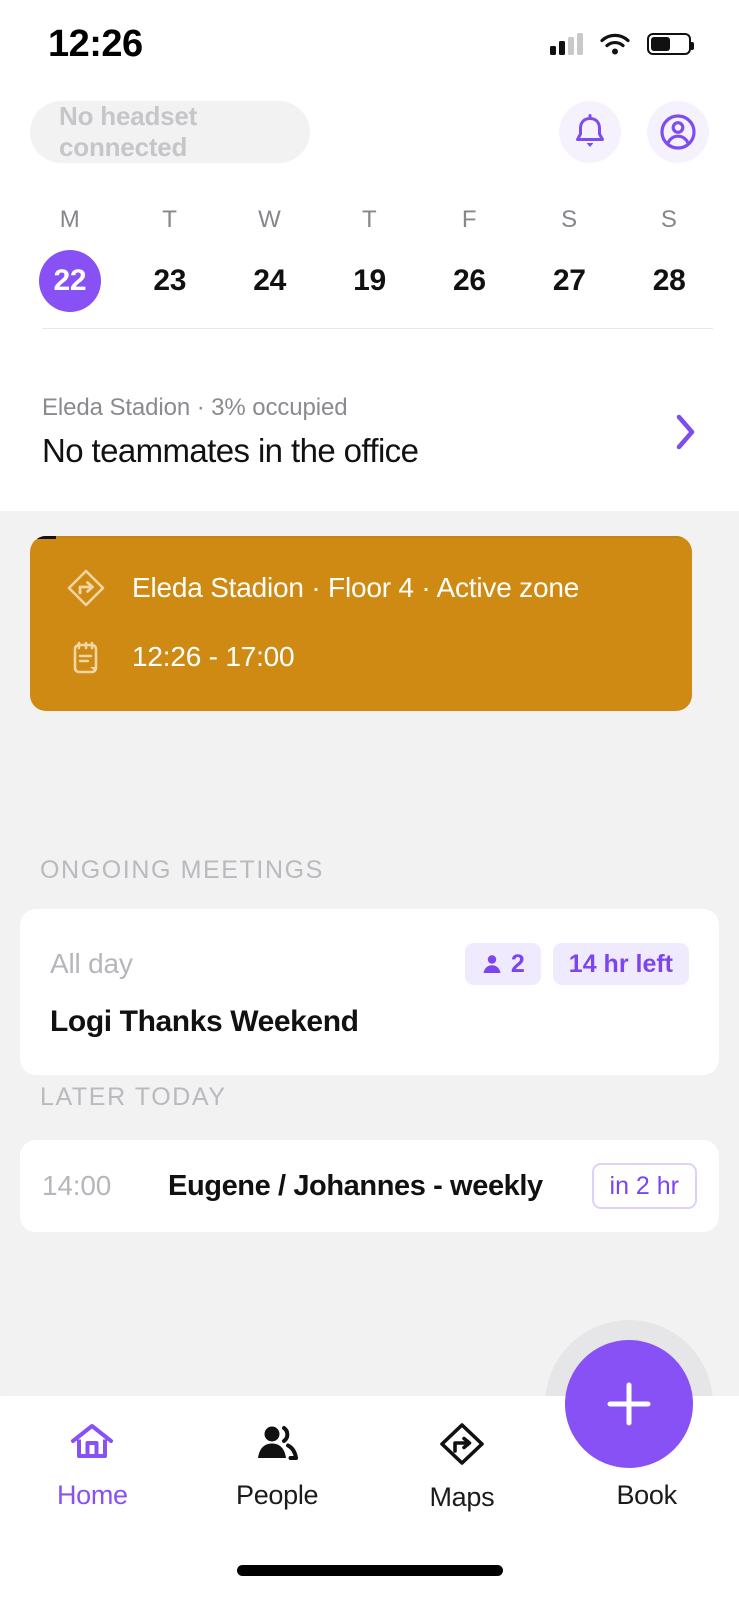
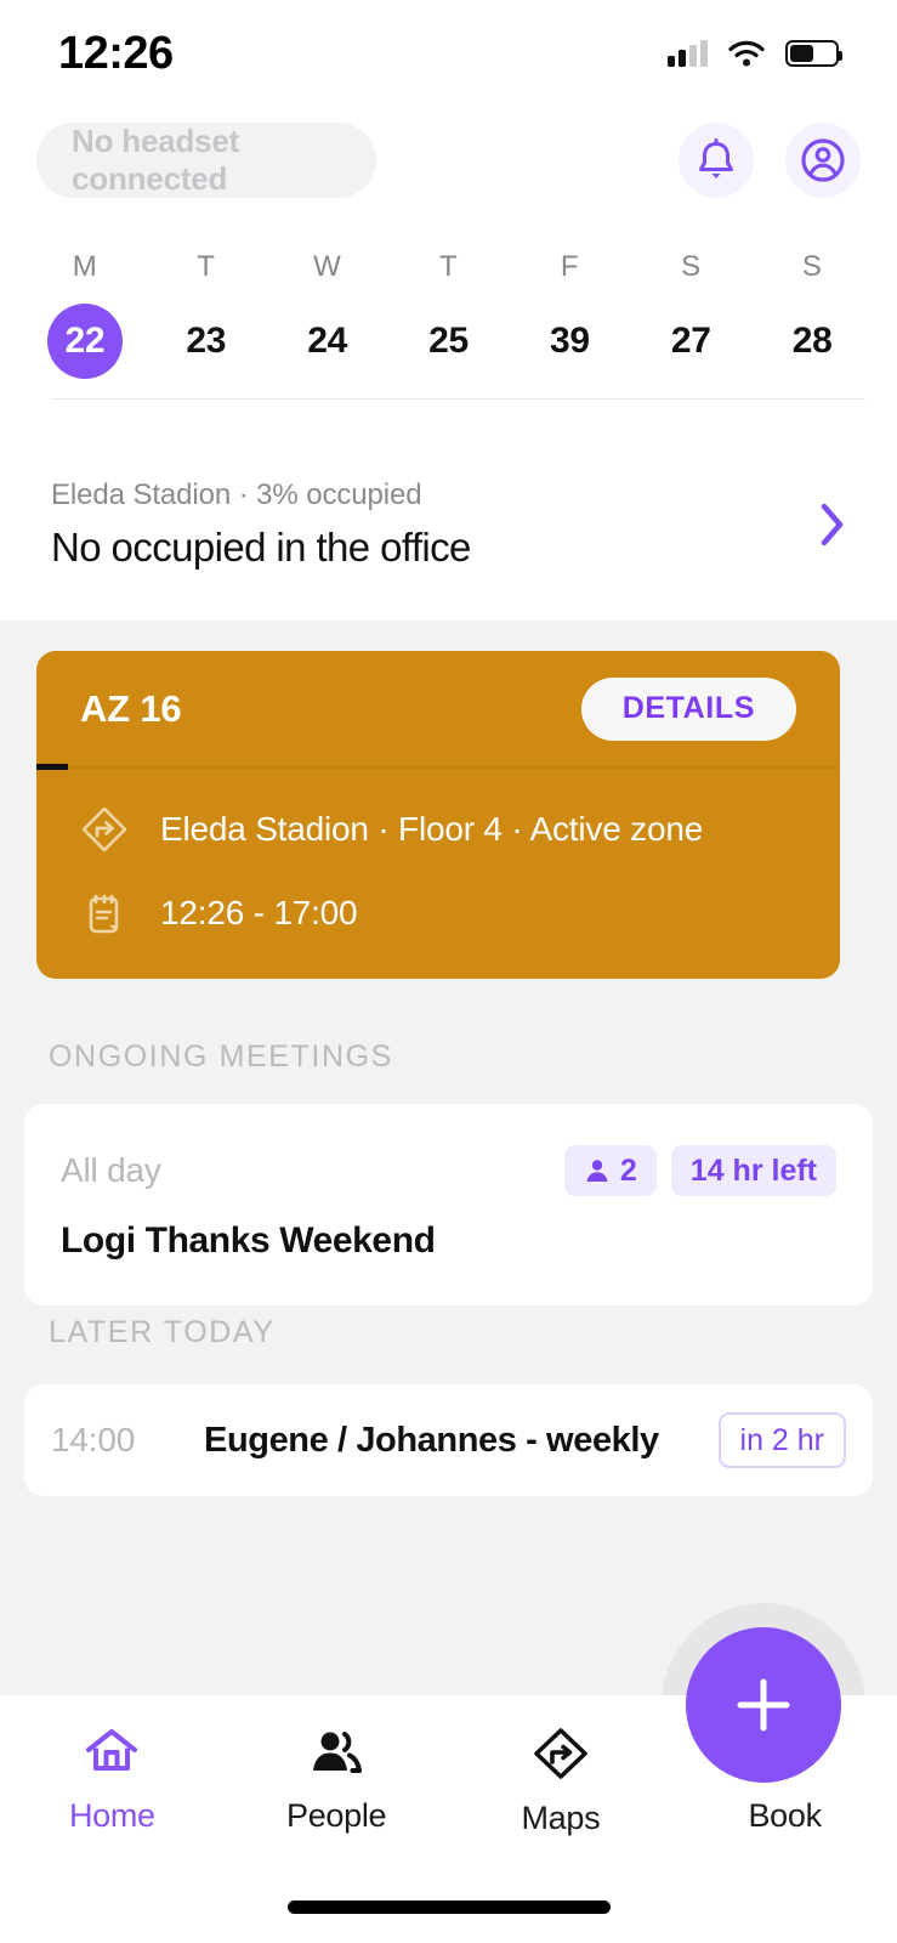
  12:26
  No headset connected
  M
  22
  T
  23
  W
  24
  T
- 19
+ 25
  F
- 26
+ 39
  S
  27
  S
  28
  Eleda Stadion · 3% occupied
- No teammates in the office
+ No occupied in the office
+ AZ 16
+ DETAILS
  Eleda Stadion · Floor 4 · Active zone
  12:26 - 17:00
  ONGOING MEETINGS
  All day
  2
  14 hr left
  Logi Thanks Weekend
  LATER TODAY
  14:00
  Eugene / Johannes - weekly
  in 2 hr
  Home
  People
  Maps
  Book
